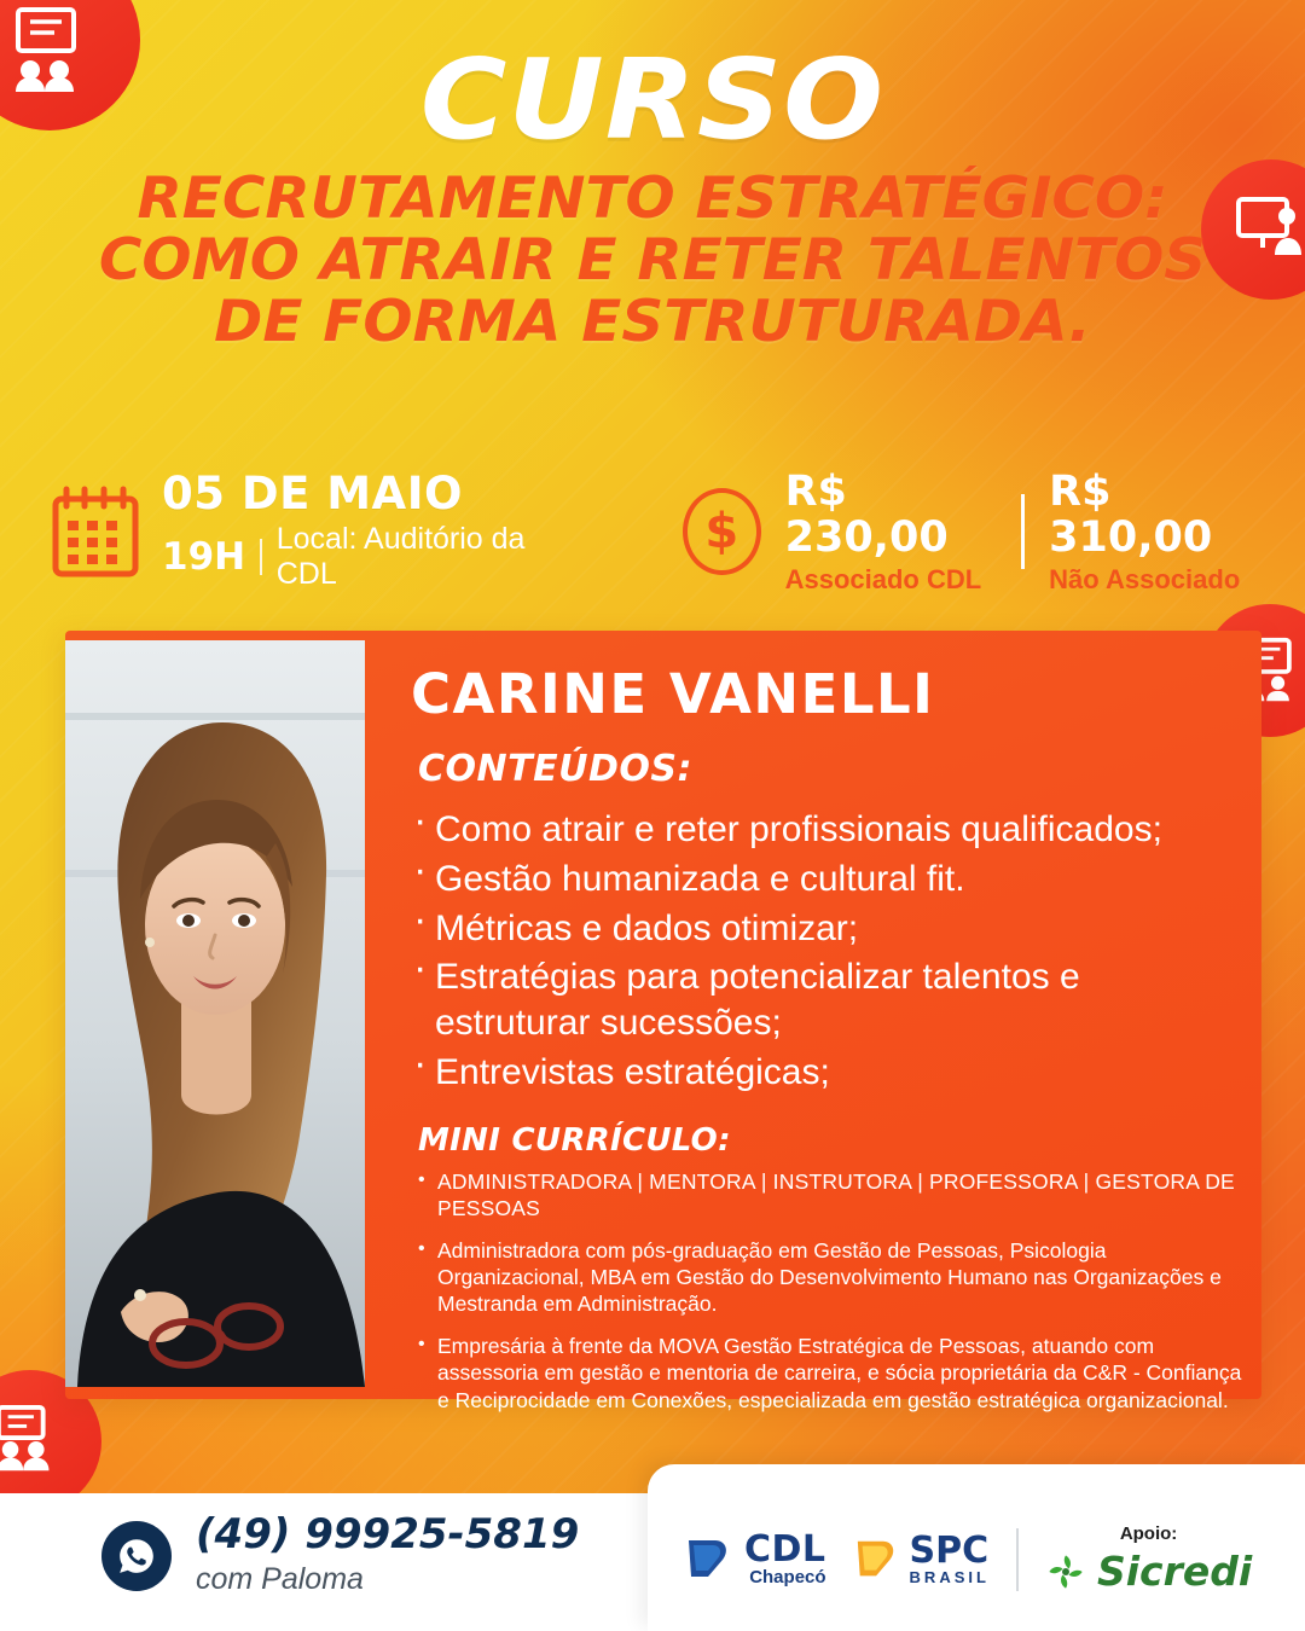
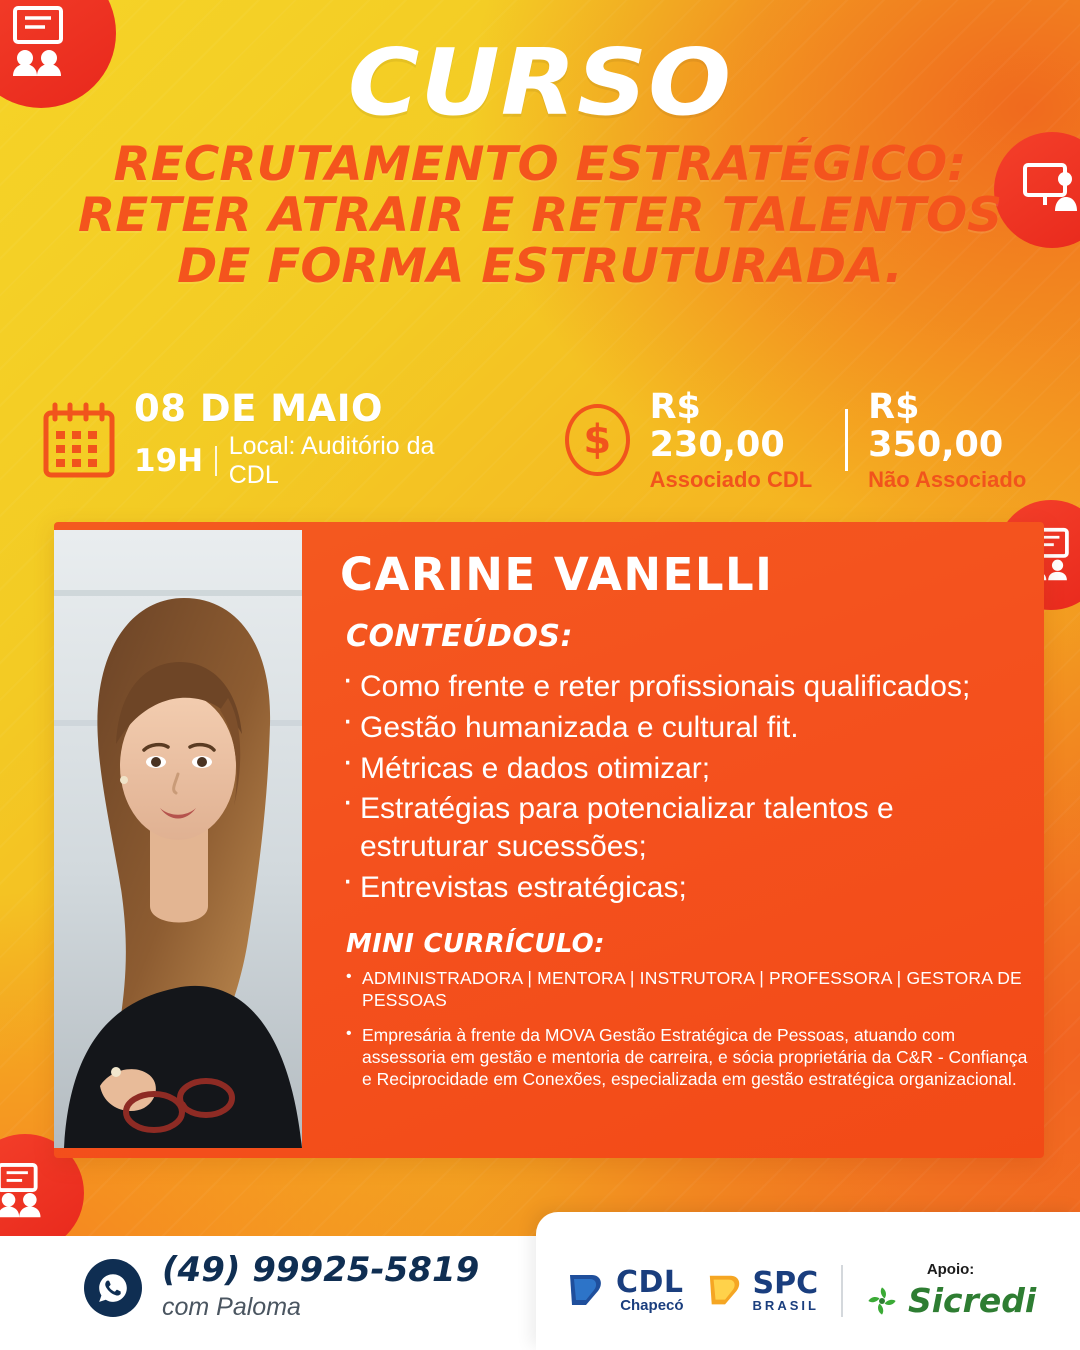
  CURSO
  RECRUTAMENTO ESTRATÉGICO:
- COMO ATRAIR E RETER TALENTOS
+ RETER ATRAIR E RETER TALENTOS
  DE FORMA ESTRUTURADA.
- 05 DE MAIO
+ 08 DE MAIO
  19H
  Local: Auditório da CDL
  $
  R$ 230,00
  Associado CDL
- R$ 310,00
+ R$ 350,00
  Não Associado
  CARINE VANELLI
  CONTEÚDOS:
- Como atrair e reter profissionais qualificados;
+ Como frente e reter profissionais qualificados;
  Gestão humanizada e cultural fit.
  Métricas e dados otimizar;
  Estratégias para potencializar talentos e estruturar sucessões;
  Entrevistas estratégicas;
  MINI CURRÍCULO:
  ADMINISTRADORA | MENTORA | INSTRUTORA | PROFESSORA | GESTORA DE PESSOAS
- Administradora com pós-graduação em Gestão de Pessoas, Psicologia Organizacional, MBA em Gestão do Desenvolvimento Humano nas Organizações e Mestranda em Administração.
  Empresária à frente da MOVA Gestão Estratégica de Pessoas, atuando com assessoria em gestão e mentoria de carreira, e sócia proprietária da C&R - Confiança e Reciprocidade em Conexões, especializada em gestão estratégica organizacional.
  (49) 99925-5819
  com Paloma
  CDL
  Chapecó
  SPC
  BRASIL
  Apoio:
  Sicredi
